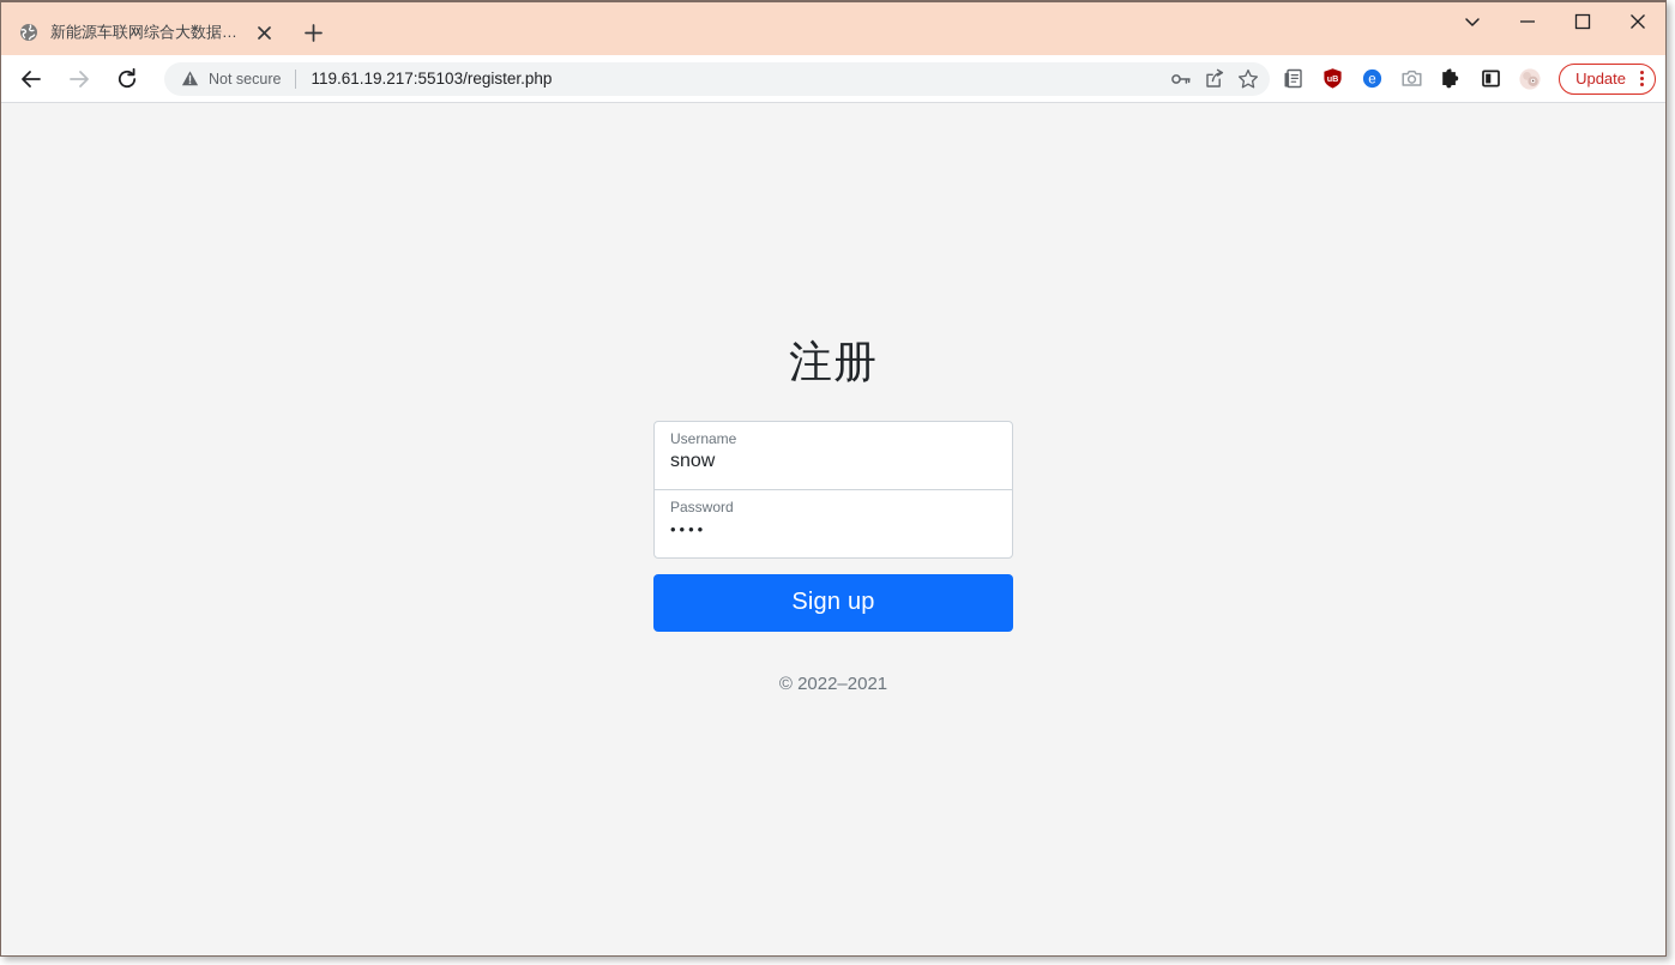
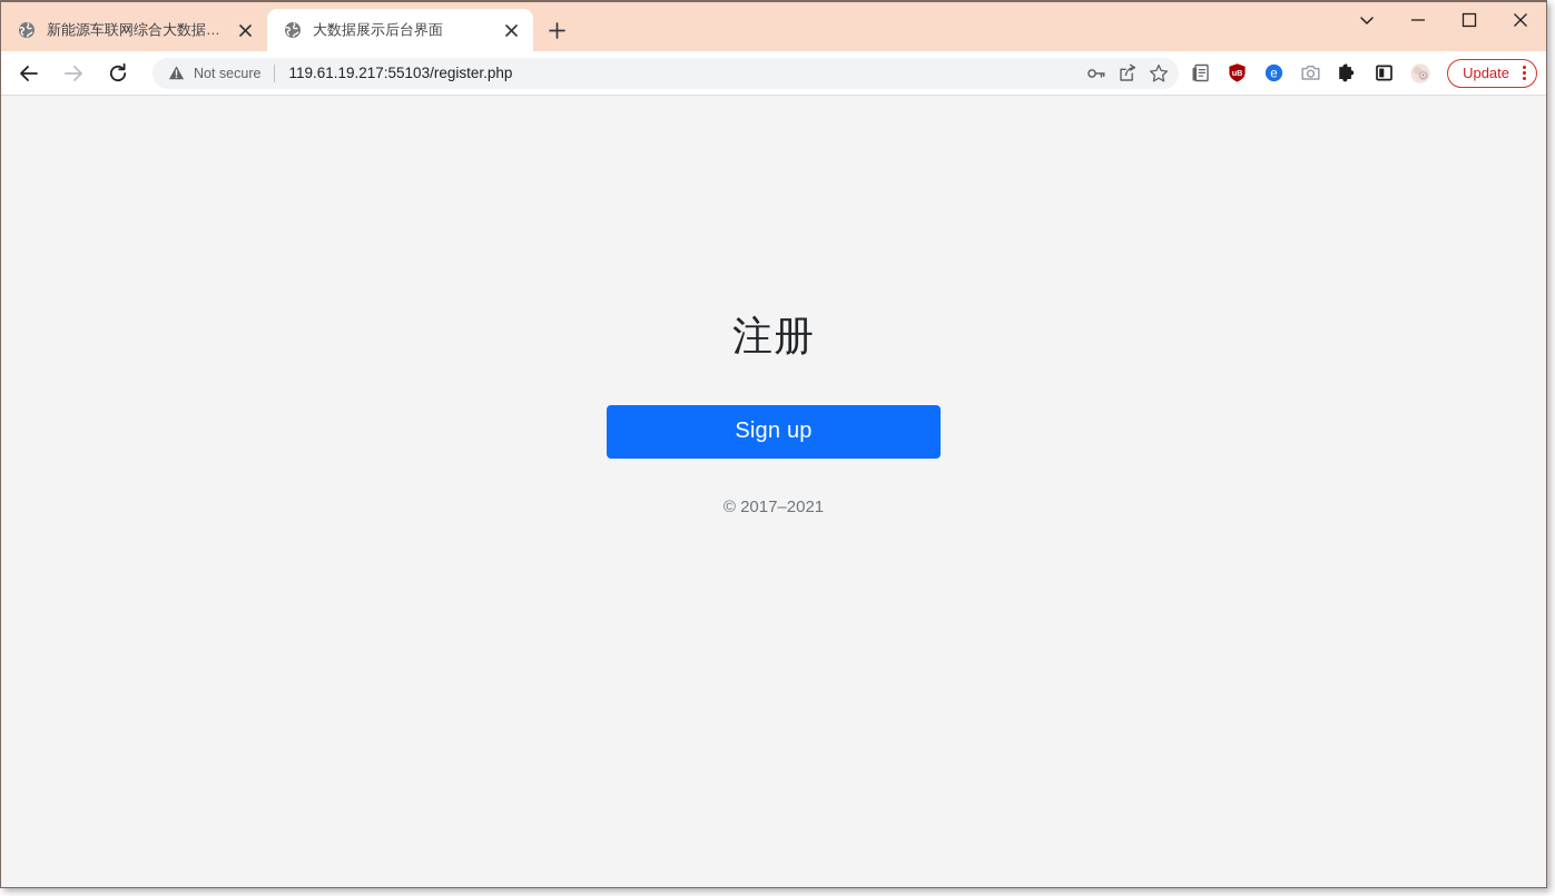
  新能源车联网综合大数据平台
+ 大数据展示后台界面
  Not secure
  119.61.19.217:55103/register.php
  uB
  e
  Update
  注册
- Username
- snow
- Password
- ••••
  Sign up
- © 2022–2021
+ © 2017–2021
